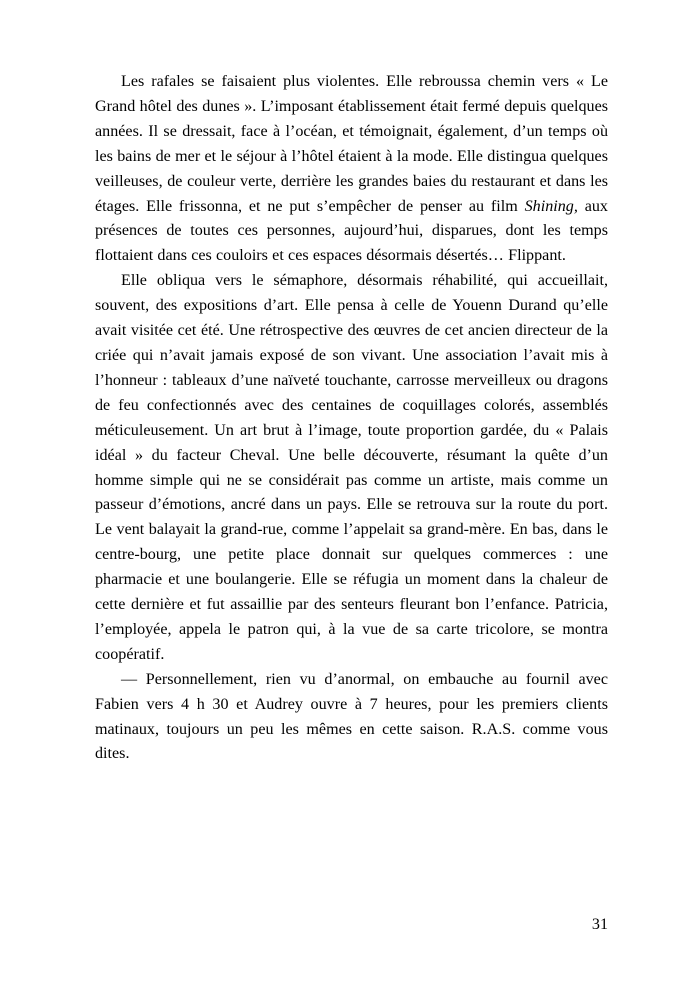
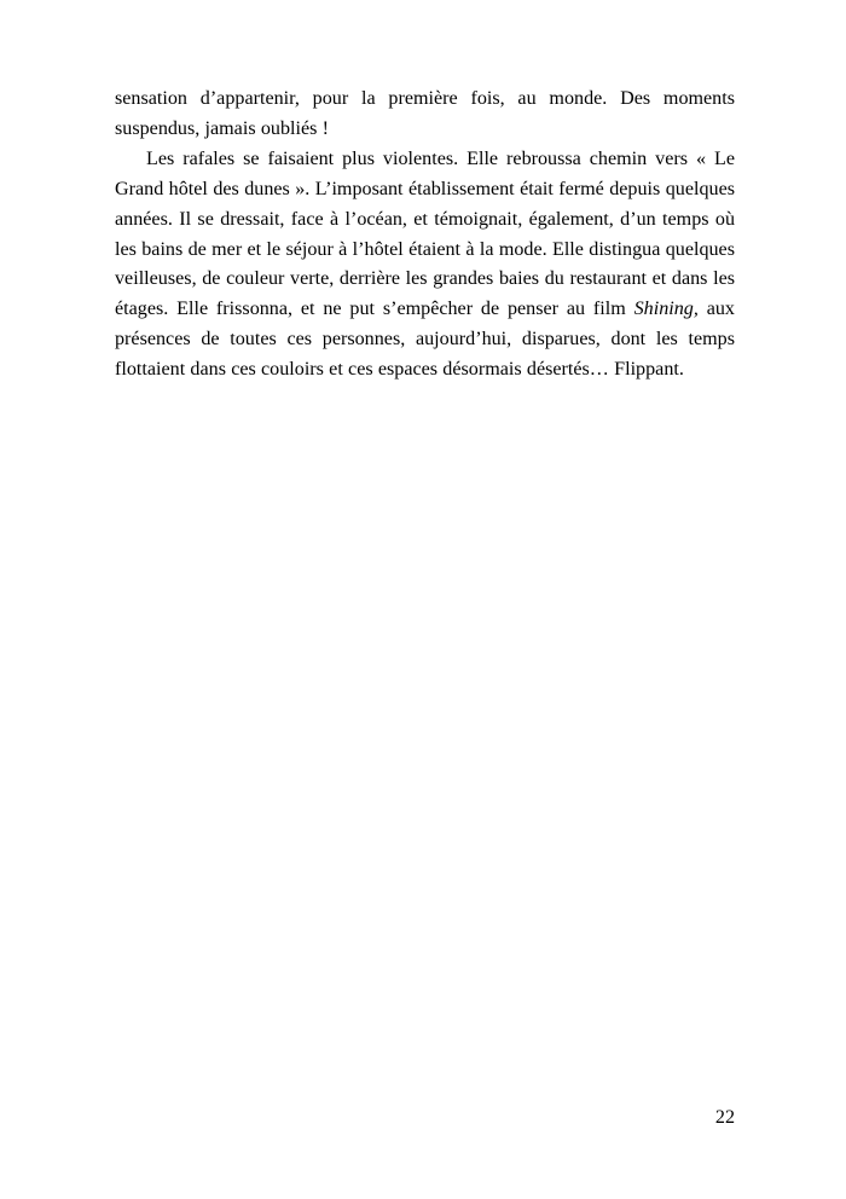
+ sensation d’appartenir, pour la première fois, au monde. Des moments suspendus, jamais oubliés !
  Les rafales se faisaient plus violentes. Elle rebroussa chemin vers « Le Grand hôtel des dunes ». L’imposant établissement était fermé depuis quelques années. Il se dressait, face à l’océan, et témoignait, également, d’un temps où les bains de mer et le séjour à l’hôtel étaient à la mode. Elle distingua quelques veilleuses, de couleur verte, derrière les grandes baies du restaurant et dans les étages. Elle frissonna, et ne put s’empêcher de penser au film Shining, aux présences de toutes ces personnes, aujourd’hui, disparues, dont les temps flottaient dans ces couloirs et ces espaces désormais désertés… Flippant.
- Elle obliqua vers le sémaphore, désormais réhabilité, qui accueillait, souvent, des expositions d’art. Elle pensa à celle de Youenn Durand qu’elle avait visitée cet été. Une rétrospective des œuvres de cet ancien directeur de la criée qui n’avait jamais exposé de son vivant. Une association l’avait mis à l’honneur : tableaux d’une naïveté touchante, carrosse merveilleux ou dragons de feu confectionnés avec des centaines de coquillages colorés, assemblés méticuleusement. Un art brut à l’image, toute proportion gardée, du « Palais idéal » du facteur Cheval. Une belle découverte, résumant la quête d’un homme simple qui ne se considérait pas comme un artiste, mais comme un passeur d’émotions, ancré dans un pays. Elle se retrouva sur la route du port. Le vent balayait la grand-rue, comme l’appelait sa grand-mère. En bas, dans le centre-bourg, une petite place donnait sur quelques commerces : une pharmacie et une boulangerie. Elle se réfugia un moment dans la chaleur de cette dernière et fut assaillie par des senteurs fleurant bon l’enfance. Patricia, l’employée, appela le patron qui, à la vue de sa carte tricolore, se montra coopératif.
- — Personnellement, rien vu d’anormal, on embauche au fournil avec Fabien vers 4 h 30 et Audrey ouvre à 7 heures, pour les premiers clients matinaux, toujours un peu les mêmes en cette saison. R.A.S. comme vous dites.
- 31
+ 22
